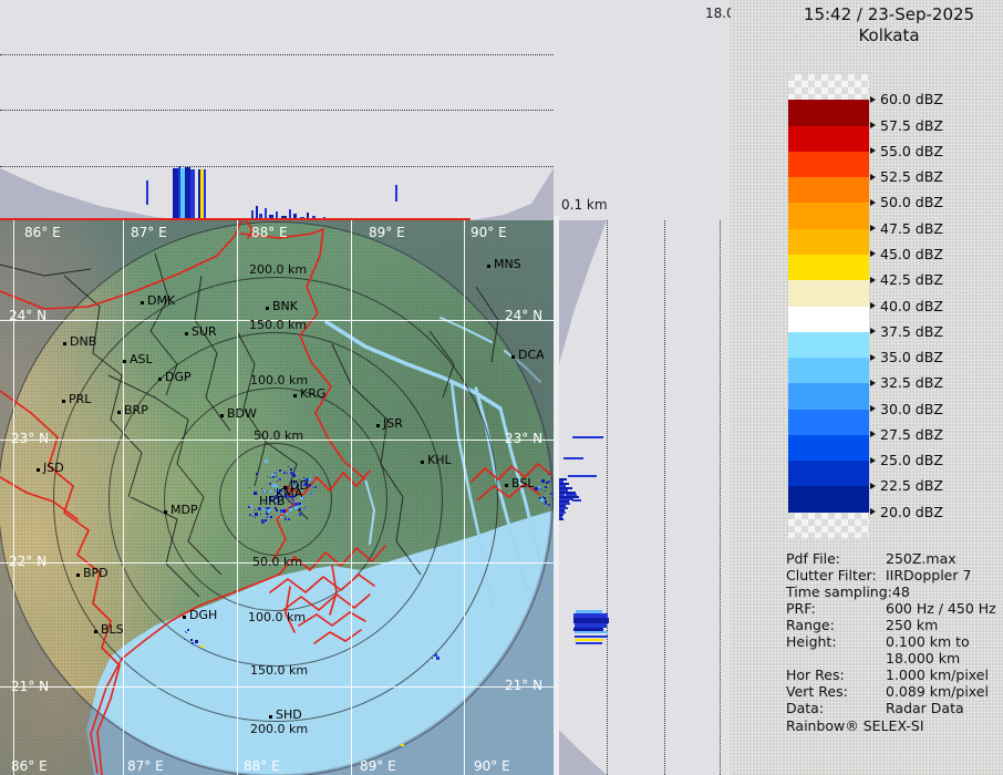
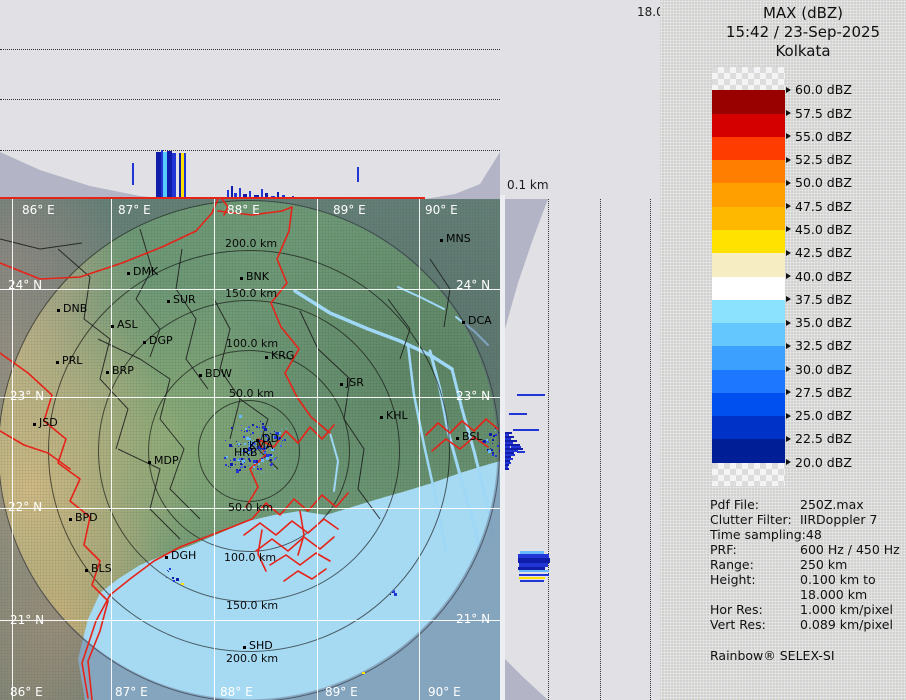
  0.1 km
  86° E
  86° E
  87° E
  87° E
  88° E
  88° E
  89° E
  89° E
  90° E
  90° E
  24° N
  24° N
  23° N
  23° N
  22° N
  21° N
  21° N
  200.0 km
  150.0 km
  100.0 km
  50.0 km
  50.0 km
  100.0 km
  150.0 km
  200.0 km
  DMK
  BNK
  MNS
  SUR
  DNB
  ASL
  DGP
  DCA
  KRG
  PRL
  BRP
  BDW
  JSR
  KHL
  JSD
  BSL
  DD
  KMA
  HRB
  MDP
  BPD
  DGH
  BLS
  SHD
+ MAX (dBZ)
  15:42 / 23-Sep-2025
  Kolkata
  60.0 dBZ
  57.5 dBZ
  55.0 dBZ
  52.5 dBZ
  50.0 dBZ
  47.5 dBZ
  45.0 dBZ
  42.5 dBZ
  40.0 dBZ
  37.5 dBZ
  35.0 dBZ
  32.5 dBZ
  30.0 dBZ
  27.5 dBZ
  25.0 dBZ
  22.5 dBZ
  20.0 dBZ
  Pdf File:
  250Z.max
  Clutter Filter:
  IIRDoppler 7
  Time sampling:
  48
  PRF:
  600 Hz / 450 Hz
  Range:
  250 km
  Height:
  0.100 km to
  18.000 km
  Hor Res:
  1.000 km/pixel
  Vert Res:
  0.089 km/pixel
- Data:
- Radar Data
  Rainbow® SELEX-SI
